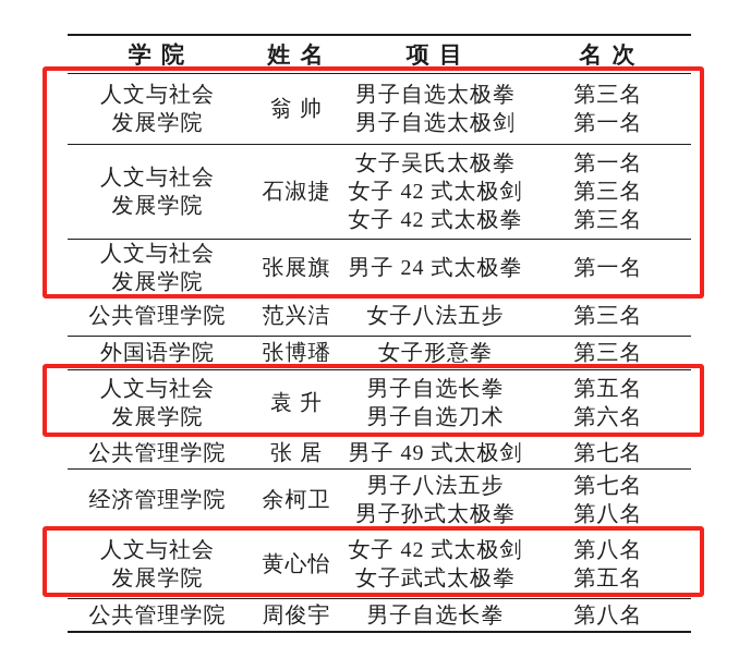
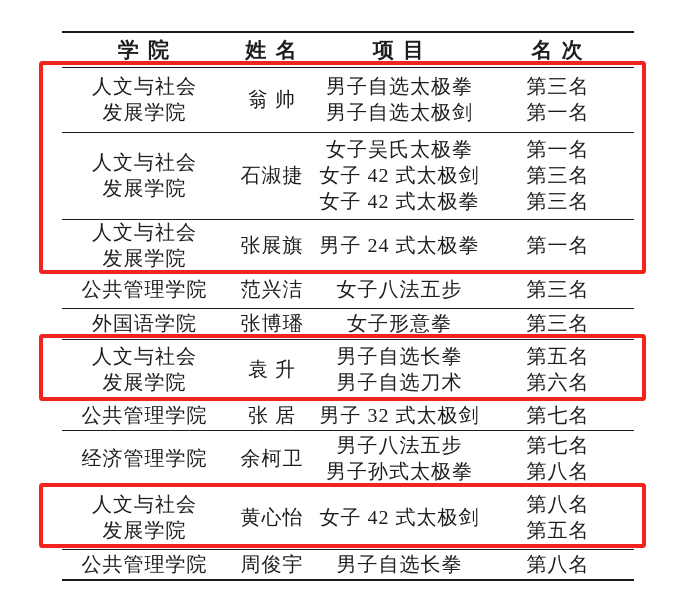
  学 院
  姓 名
  项 目
  名 次
  人文与社会
  发展学院
  翁 帅
  男子自选太极拳
  男子自选太极剑
  第三名
  第一名
  人文与社会
  发展学院
  石淑捷
  女子吴氏太极拳
  女子 42 式太极剑
  女子 42 式太极拳
  第一名
  第三名
  第三名
  人文与社会
  发展学院
  张展旗
  男子 24 式太极拳
  第一名
  公共管理学院
  范兴洁
  女子八法五步
  第三名
  外国语学院
  张博璠
  女子形意拳
  第三名
  人文与社会
  发展学院
  袁 升
  男子自选长拳
  男子自选刀术
  第五名
  第六名
  公共管理学院
  张 居
- 男子 49 式太极剑
+ 男子 32 式太极剑
  第七名
  经济管理学院
  余柯卫
  男子八法五步
  男子孙式太极拳
  第七名
  第八名
  人文与社会
  发展学院
  黄心怡
  女子 42 式太极剑
- 女子武式太极拳
  第八名
  第五名
  公共管理学院
  周俊宇
  男子自选长拳
  第八名
